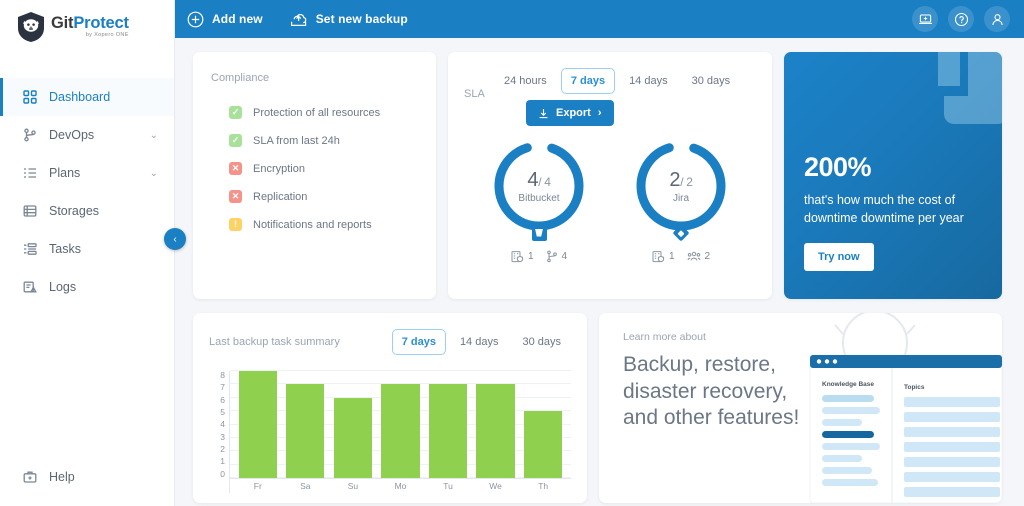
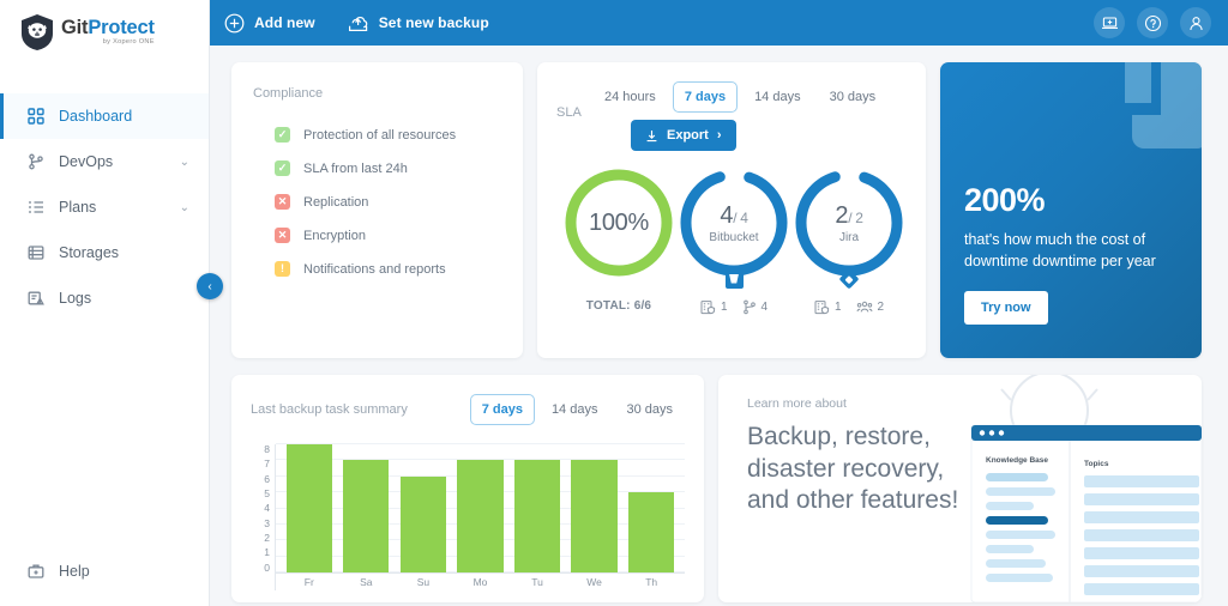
  GitProtect
  Dashboard
  DevOps
  ⌄
  Plans
  ⌄
  Storages
- Tasks
  Logs
  Help
  ‹
  Add new
  Set new backup
  Compliance
  ✓
  Protection of all resources
  ✓
  SLA from last 24h
  ✕
- Encryption
+ Replication
  ✕
- Replication
+ Encryption
  !
  Notifications and reports
  SLA
  24 hours
  7 days
  14 days
  30 days
  Export
  ›
+ 100%
+ TOTAL: 6/6
  4/ 4
  Bitbucket
  1
  4
  2/ 2
  Jira
  1
  2
  200%
  that's how much the cost of downtime downtime per year
  Try now
  Last backup task summary
  7 days
  14 days
  30 days
  0
  1
  2
  3
  4
  5
  6
  7
  8
  Fr
  Sa
  Su
  Mo
  Tu
  We
  Th
  Learn more about
  Backup, restore, disaster recovery, and other features!
